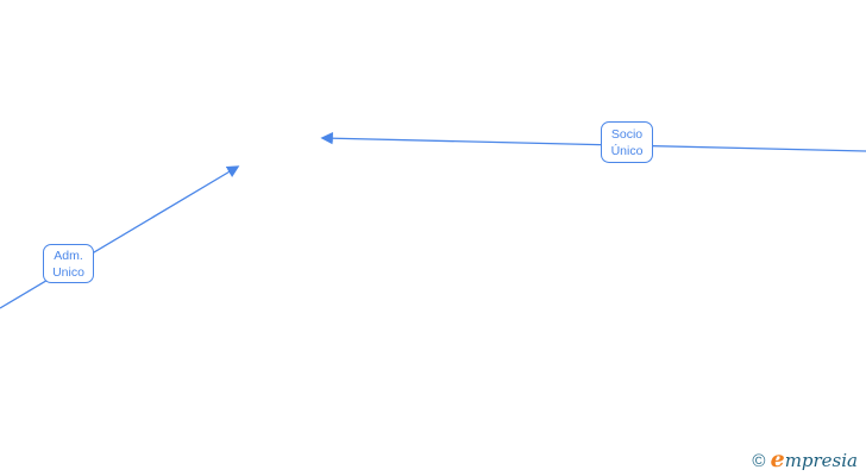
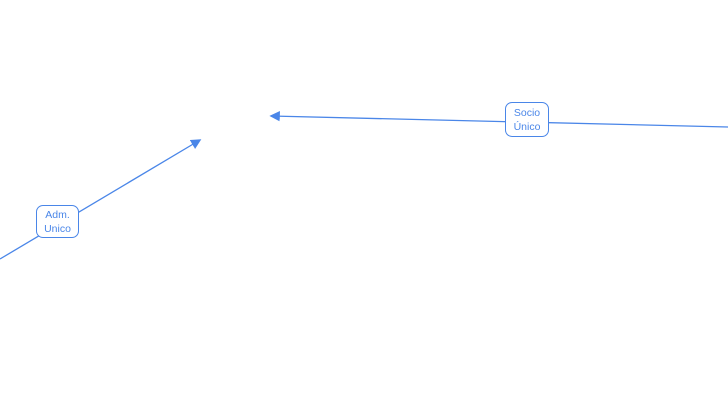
  Adm.
  Unico
  Socio
  Único
- © empresia
